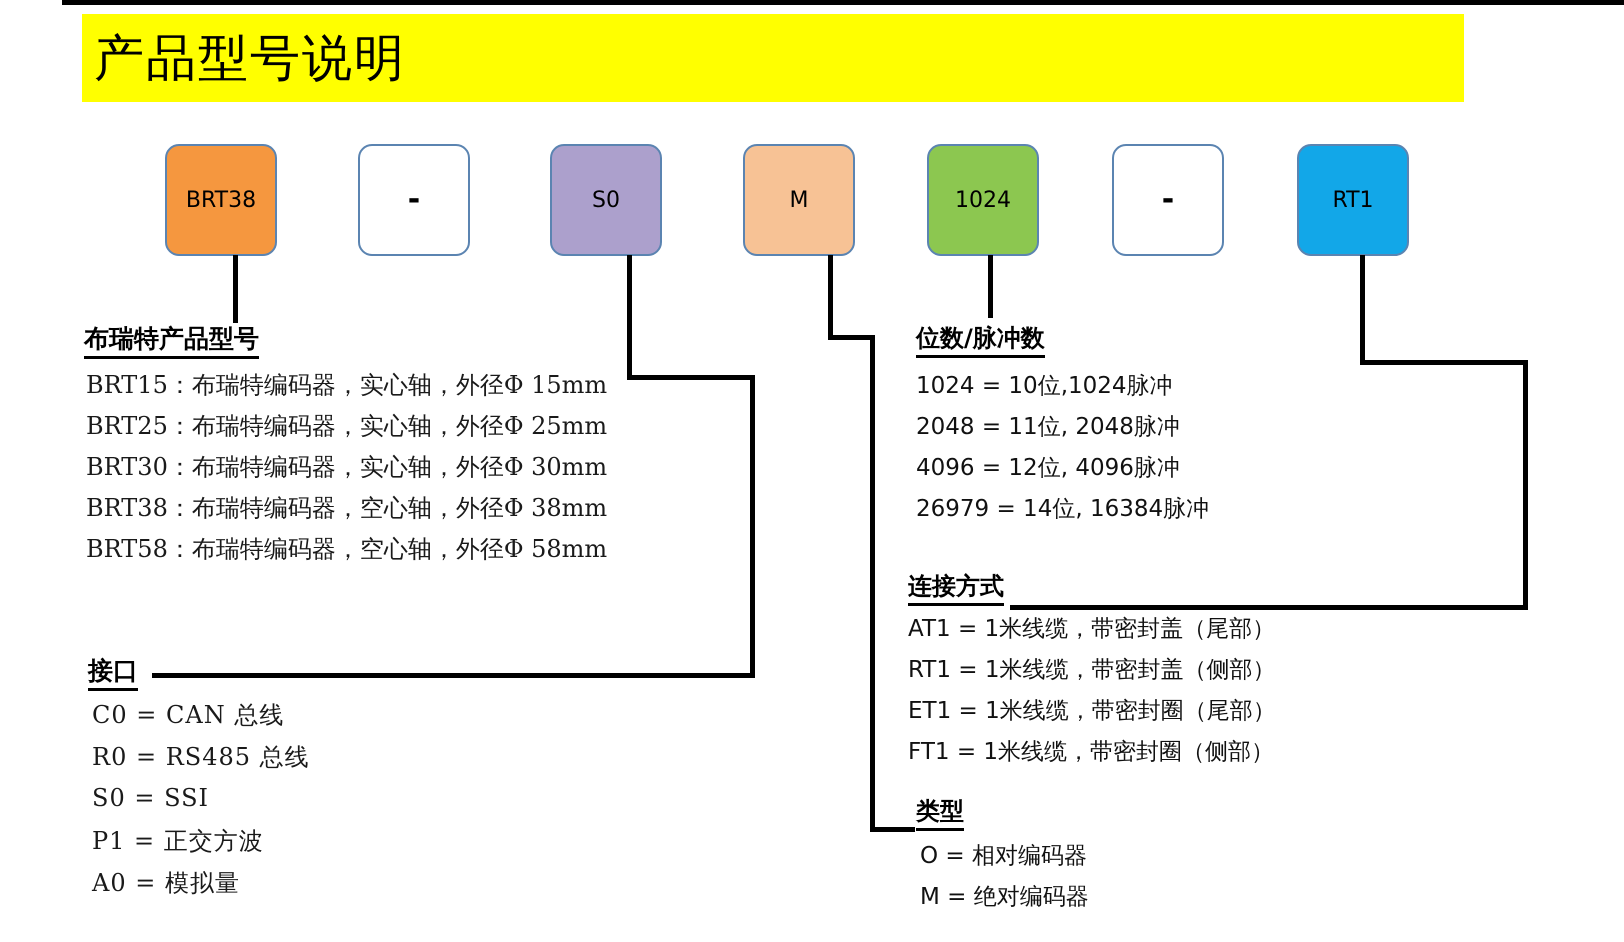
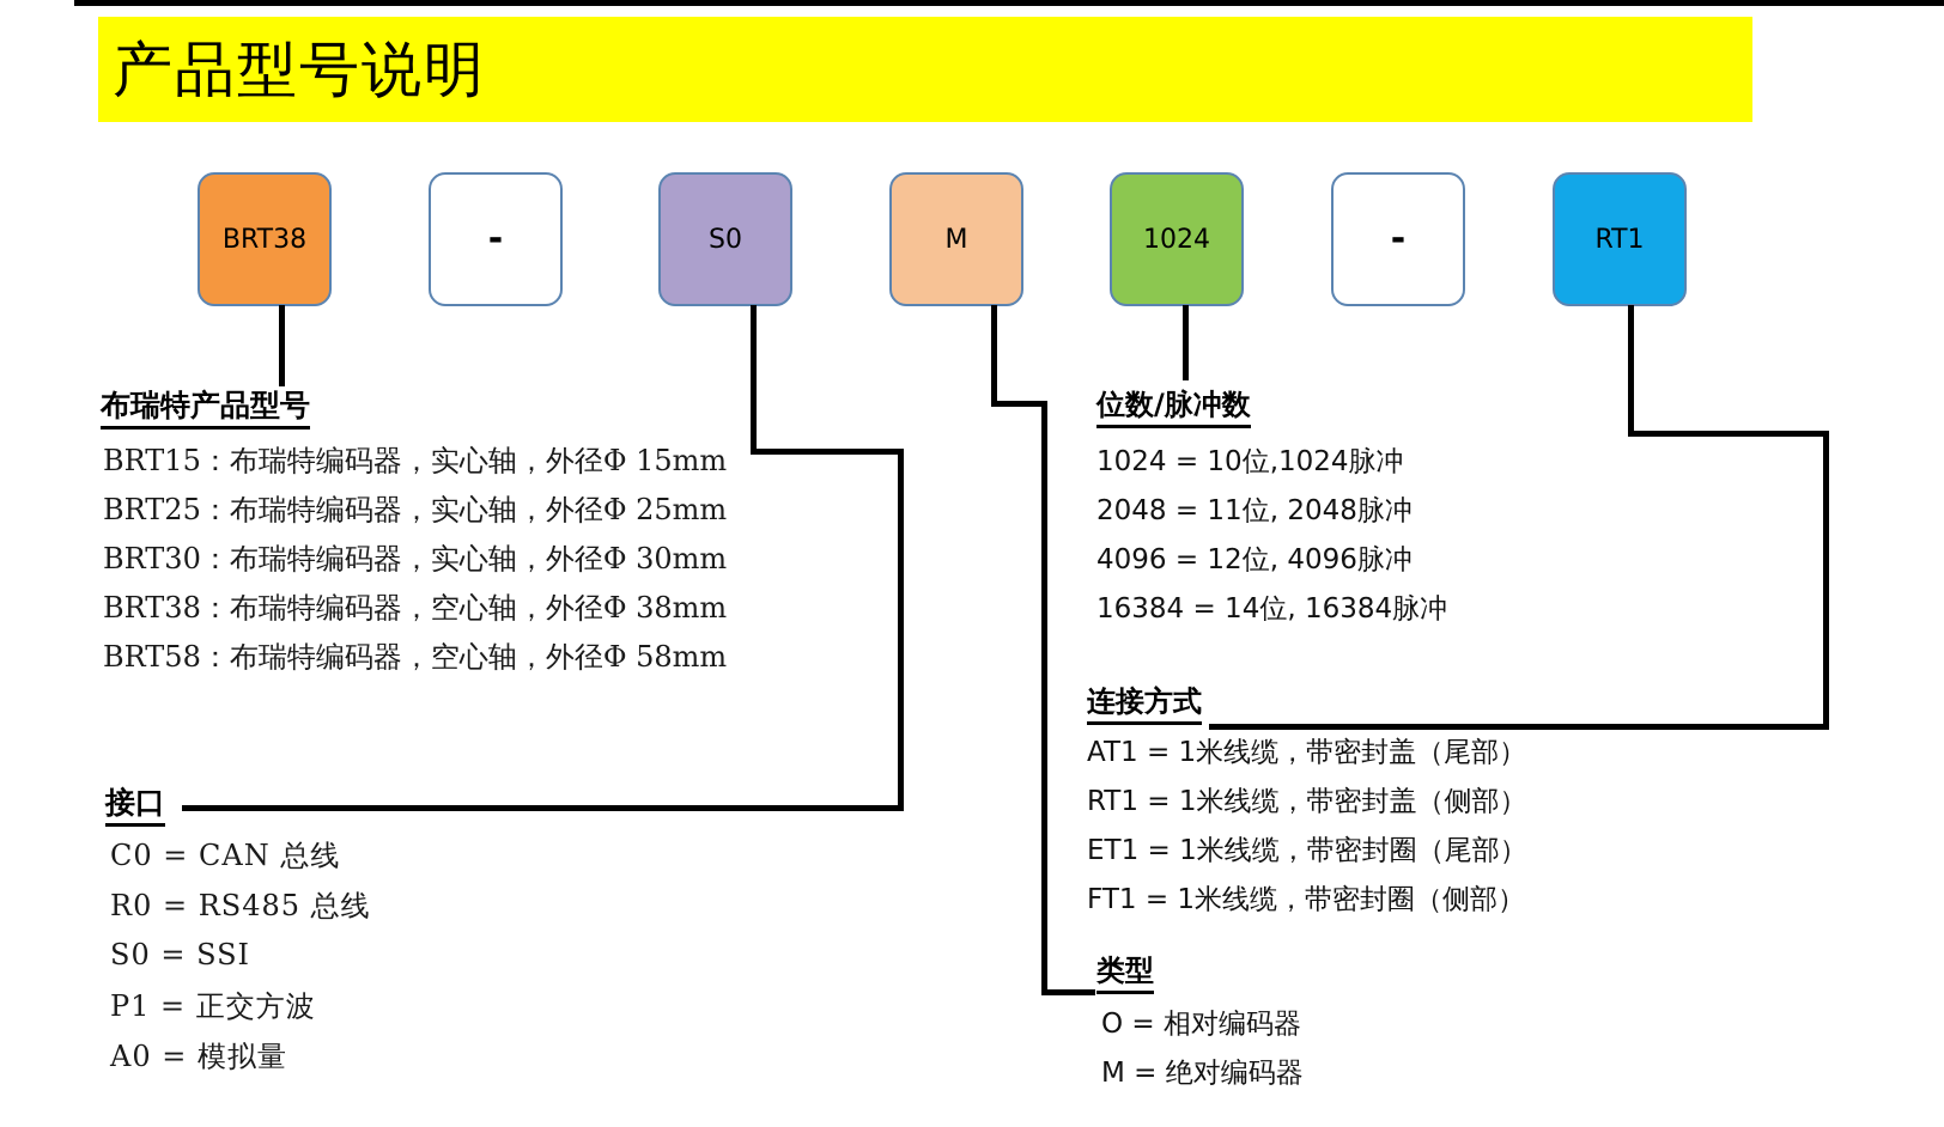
  产品型号说明
  BRT38
  -
  S0
  M
  1024
  -
  RT1
  布瑞特产品型号
  BRT15：布瑞特编码器，实心轴，外径Φ 15mm
  BRT25：布瑞特编码器，实心轴，外径Φ 25mm
  BRT30：布瑞特编码器，实心轴，外径Φ 30mm
  BRT38：布瑞特编码器，空心轴，外径Φ 38mm
  BRT58：布瑞特编码器，空心轴，外径Φ 58mm
  接口
  C0 = CAN 总线
  R0 = RS485 总线
  S0 = SSI
  P1 = 正交方波
  A0 = 模拟量
  位数/脉冲数
  1024 = 10位,1024脉冲
  2048 = 11位, 2048脉冲
  4096 = 12位, 4096脉冲
- 26979 = 14位, 16384脉冲
+ 16384 = 14位, 16384脉冲
  连接方式
  AT1 = 1米线缆，带密封盖（尾部）
  RT1 = 1米线缆，带密封盖（侧部）
  ET1 = 1米线缆，带密封圈（尾部）
  FT1 = 1米线缆，带密封圈（侧部）
  类型
  O = 相对编码器
  M = 绝对编码器
